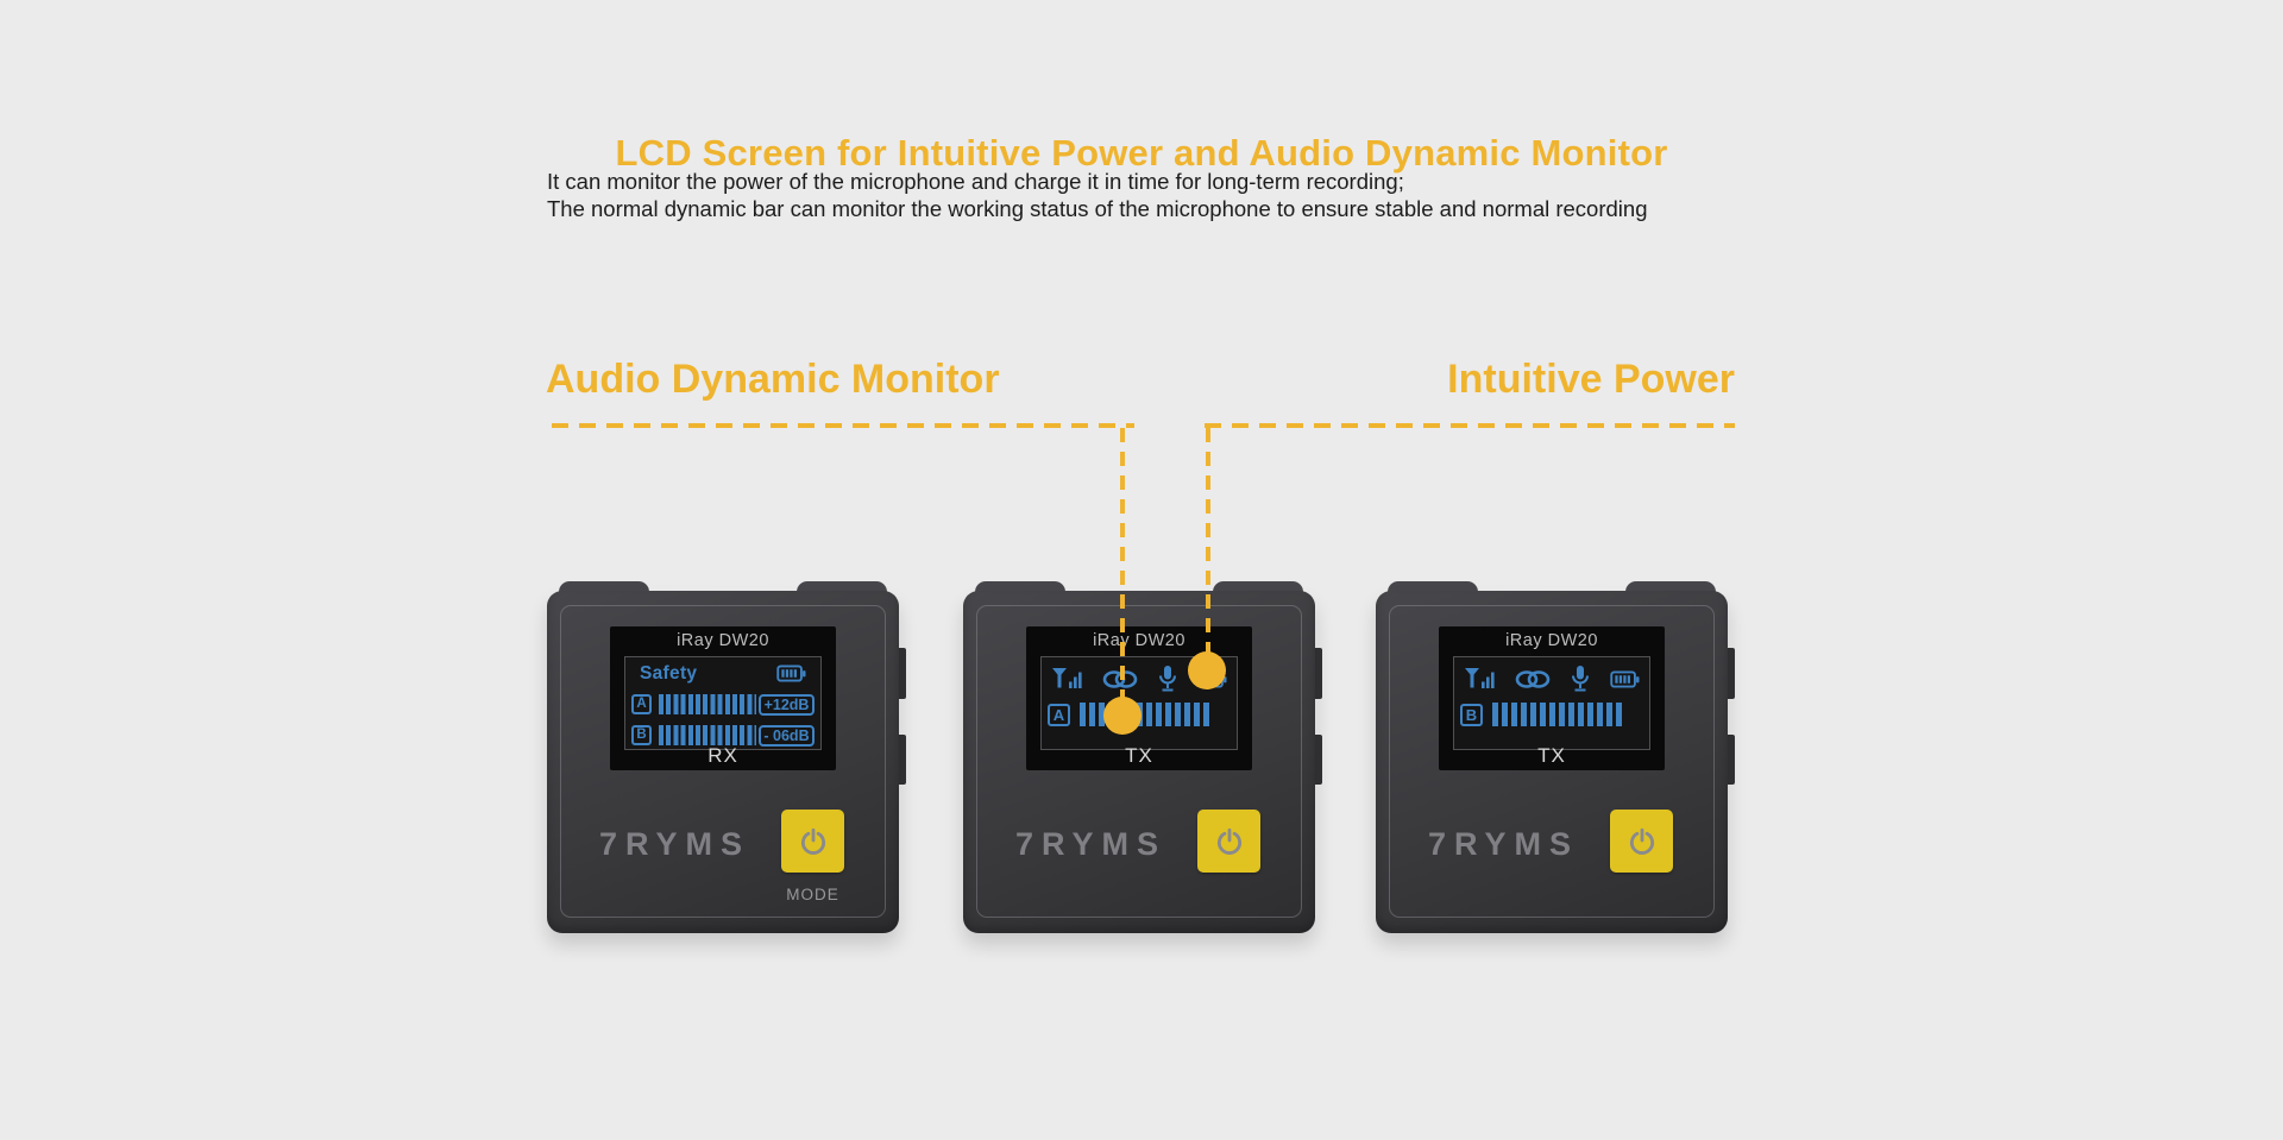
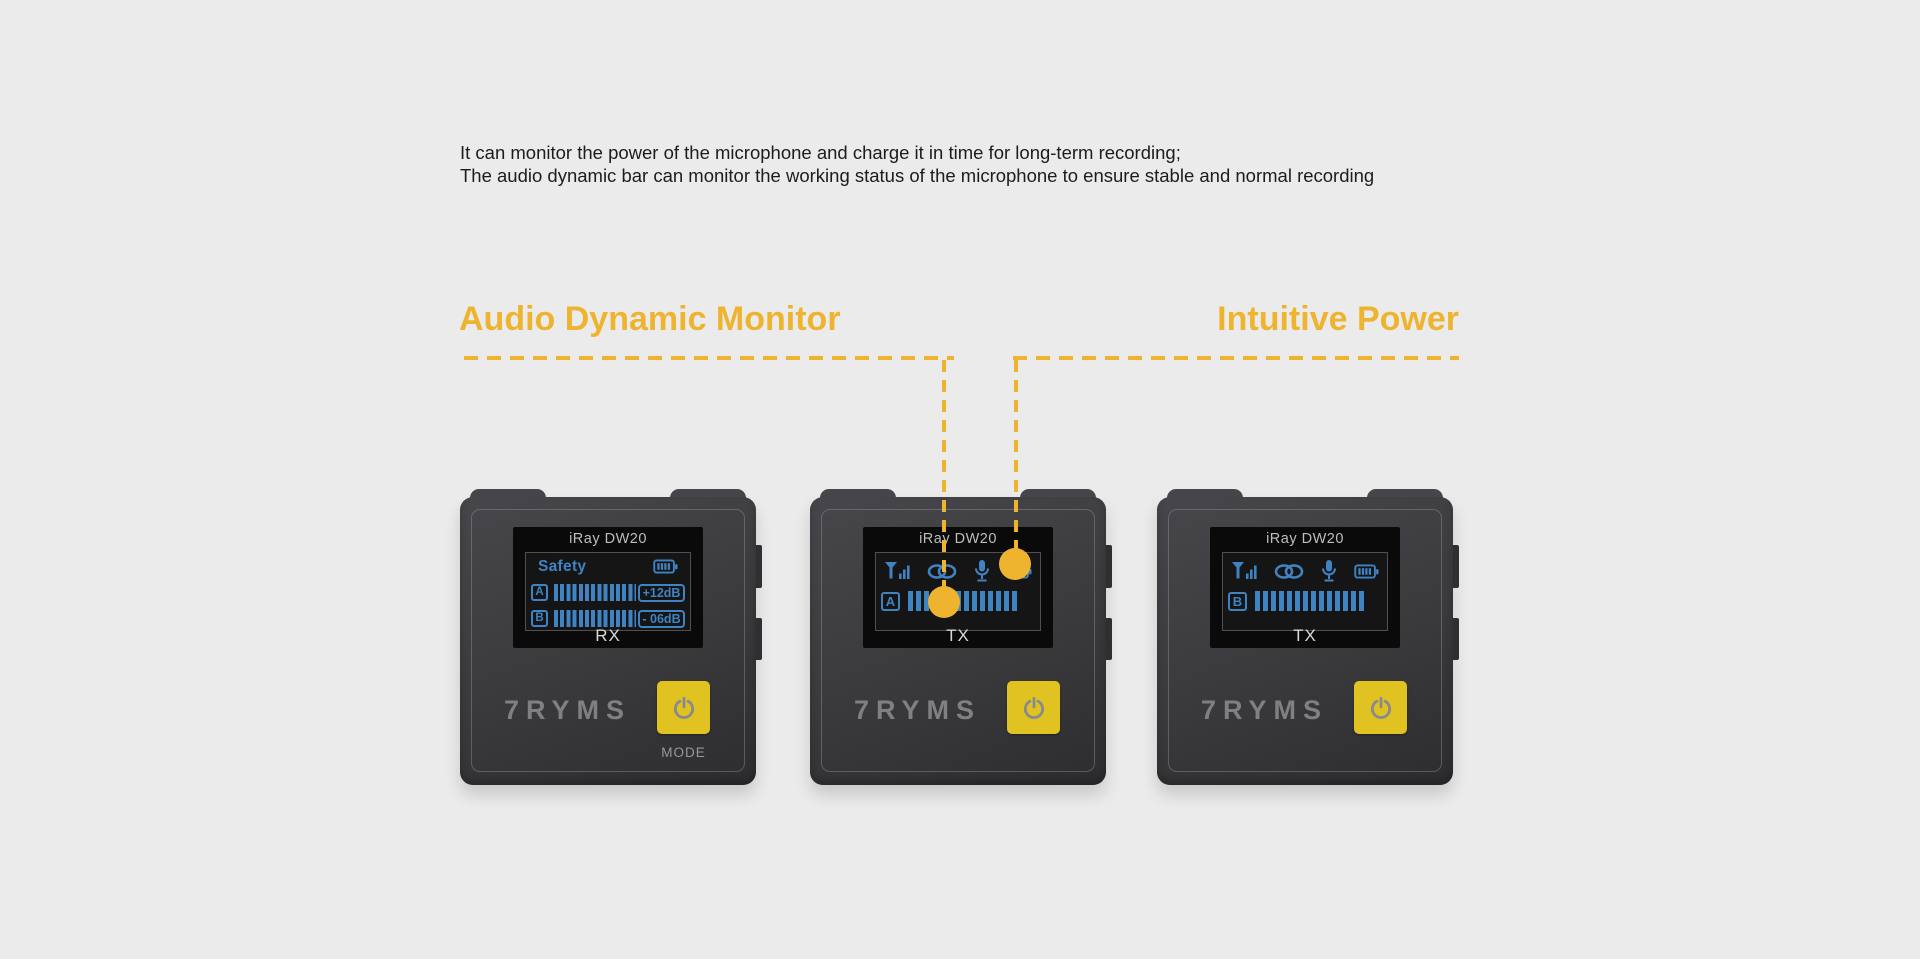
- LCD Screen for Intuitive Power and Audio Dynamic Monitor
  It can monitor the power of the microphone and charge it in time for long-term recording;
- The normal dynamic bar can monitor the working status of the microphone to ensure stable and normal recording
+ The audio dynamic bar can monitor the working status of the microphone to ensure stable and normal recording
  Audio Dynamic Monitor
  Intuitive Power
  iRay DW20
  Safety
  A
  +12dB
  B
  - 06dB
  RX
  7RYMS
  MODE
  iRay DW20
  A
  TX
  7RYMS
  iRay DW20
  B
  TX
  7RYMS
